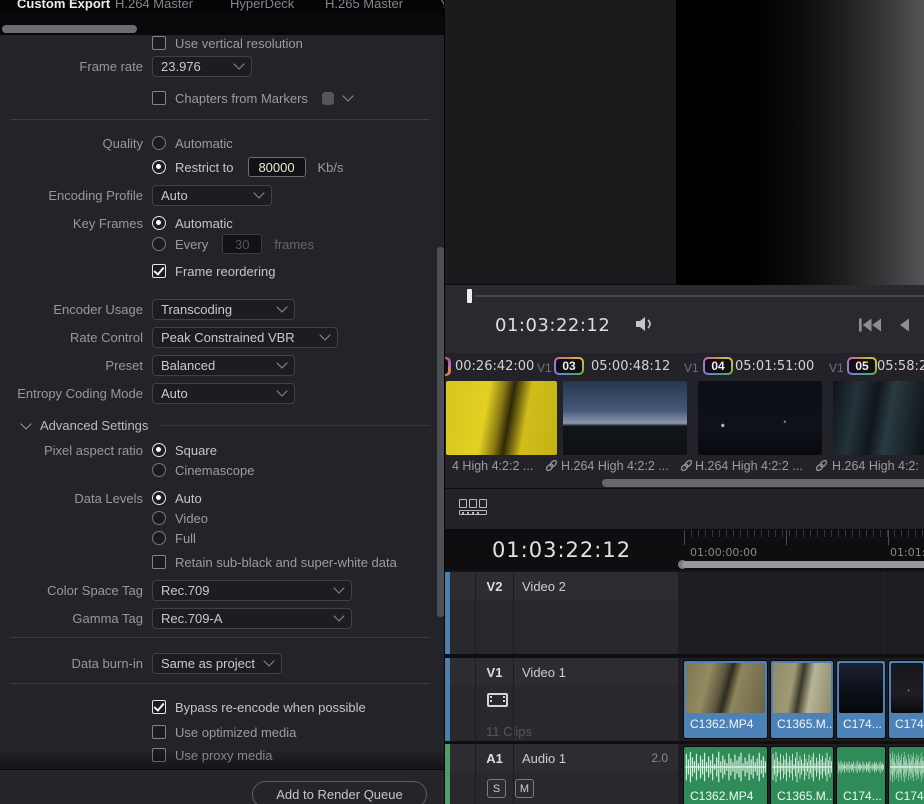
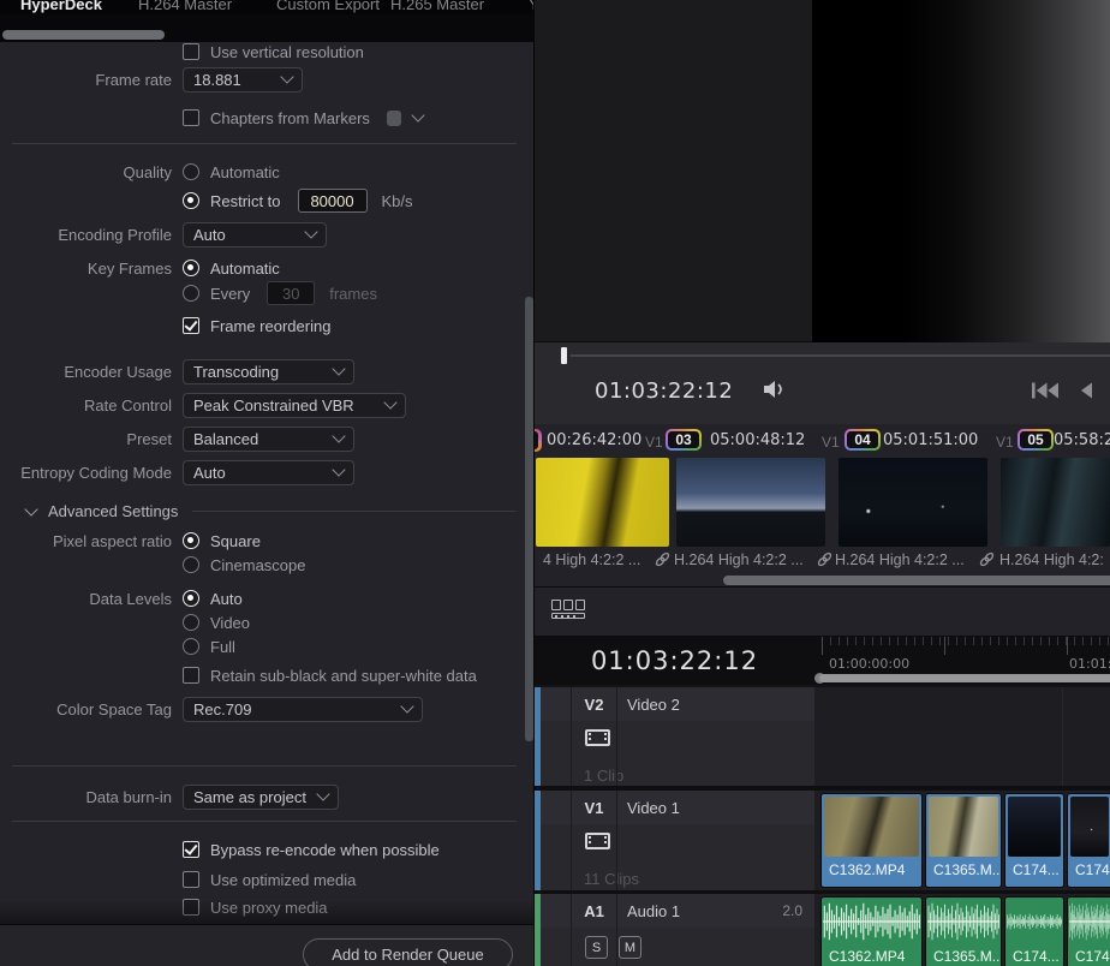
- Custom Export
+ HyperDeck
  H.264 Master
- HyperDeck
+ Custom Export
  H.265 Master
  Use vertical resolution
  Frame rate
- 23.976
+ 18.881
  Chapters from Markers
  Quality
  Automatic
  Restrict to
  80000
  Kb/s
  Encoding Profile
  Auto
  Key Frames
  Automatic
  Every
  30
  frames
  Frame reordering
  Encoder Usage
  Transcoding
  Rate Control
  Peak Constrained VBR
  Preset
  Balanced
  Entropy Coding Mode
  Auto
  Advanced Settings
  Pixel aspect ratio
  Square
  Cinemascope
  Data Levels
  Auto
  Video
  Full
  Retain sub-black and super-white data
  Color Space Tag
  Rec.709
- Gamma Tag
- Rec.709-A
  Data burn-in
  Same as project
  Bypass re-encode when possible
  Use optimized media
  Add to Render Queue
  01:03:22:12
  00:26:42:00
  V1
  03
  05:00:48:12
  V1
  04
  05:01:51:00
  V1
  05
  05:58:2
  4 High 4:2:2 ...
  H.264 High 4:2:2 ...
  H.264 High 4:2:2 ...
  H.264 High 4:2:
  01:03:22:12
  01:00:00:00
  V2
  Video 2
+ 1 Clip
  C1362.MP4
  C1365.M..
  C174...
  V1
  Video 1
  11 Cips
  C1362.MP4
  C1365.M..
  C174...
  A1
  Audio 1
  2.0
  S
  M
